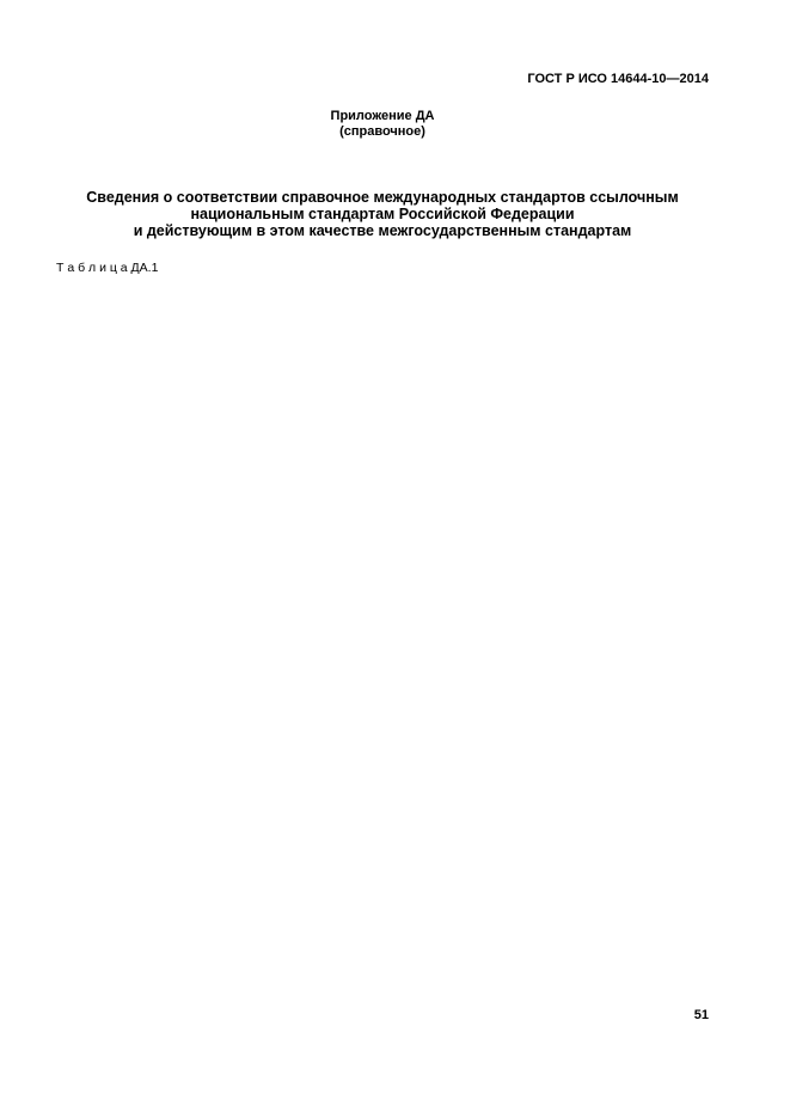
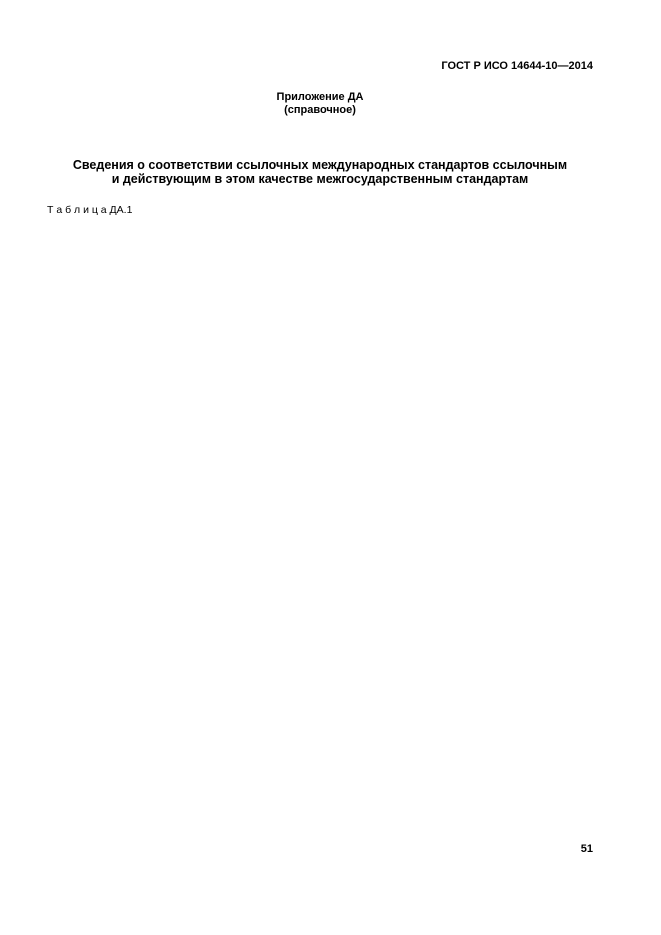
  ГОСТ Р ИСО 14644-10—2014
  Приложение ДА
  (справочное)
- Сведения о соответствии справочное международных стандартов ссылочным
+ Сведения о соответствии ссылочных международных стандартов ссылочным
- национальным стандартам Российской Федерации
  и действующим в этом качестве межгосударственным стандартам
  Т а б л и ц а ДА.1
  51
